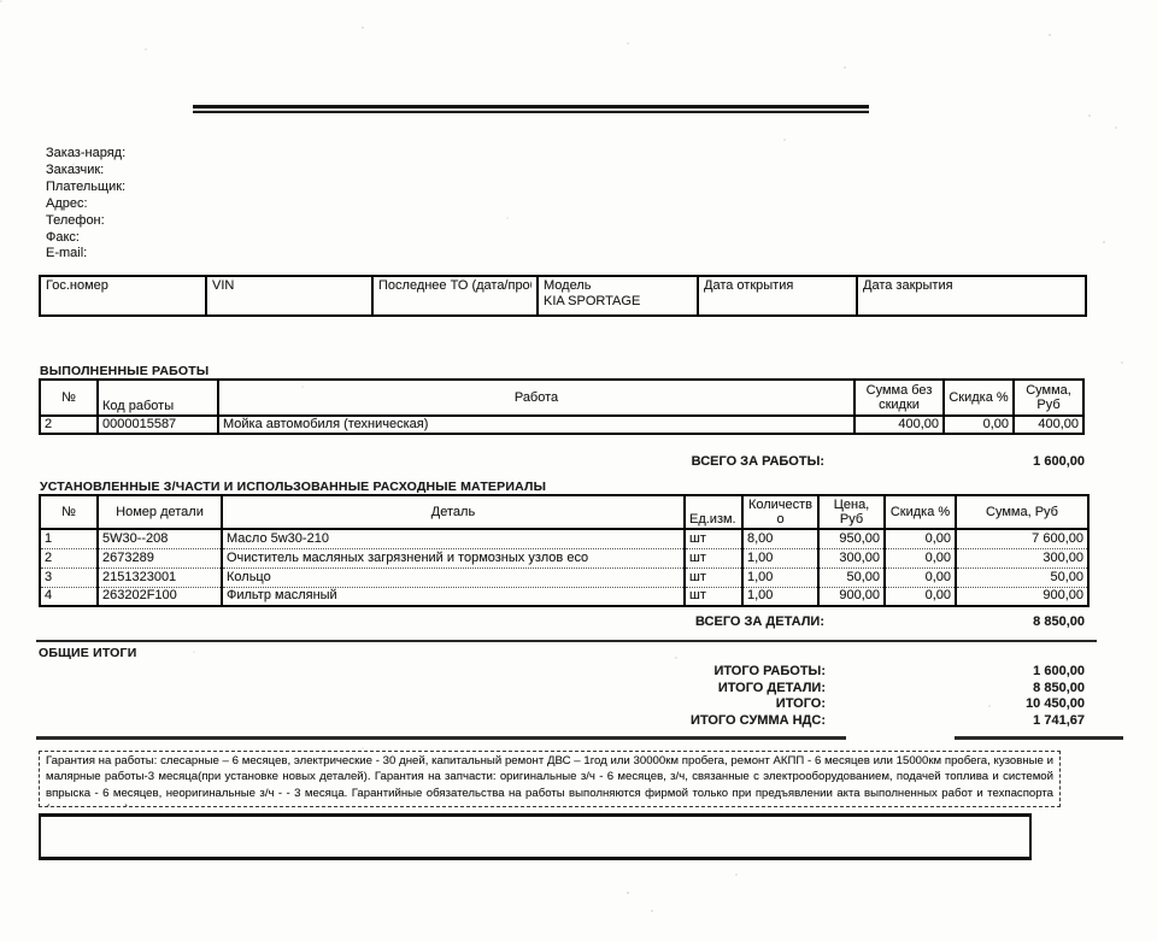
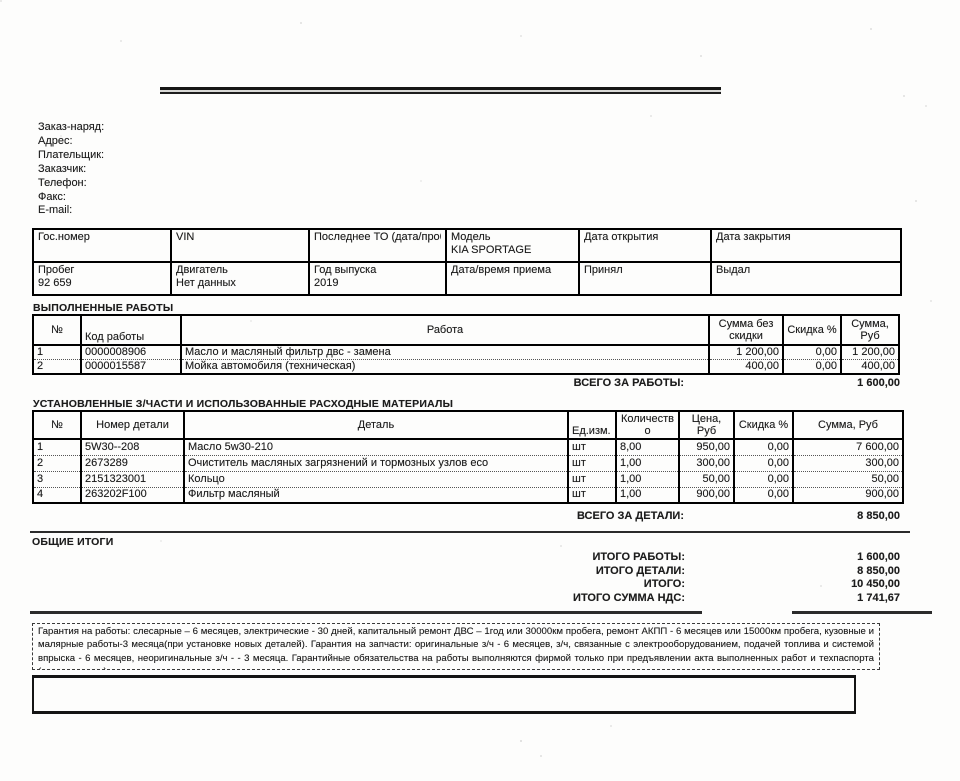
  Заказ-наряд:
- Заказчик:
+ Адрес:
  Плательщик:
- Адрес:
+ Заказчик:
  Телефон:
  Факс:
  E-mail:
  	Гос.номер	VIN	Последнее ТО (дата/про	Модель KIA SPORTAGE	Дата открытия	Дата закрытия
+ 	Пробег 92 659	Двигатель Нет данных	Год выпуска 2019	Дата/время приема	Принял	Выдал
  ВЫПОЛНЕННЫЕ РАБОТЫ
  №	Код работы	Работа	Сумма без скидки	Скидка %	Сумма, Руб
+ 1	0000008906	Масло и масляный фильтр двс - замена	1 200,00	0,00	1 200,00
  2	0000015587	Мойка автомобиля (техническая)	400,00	0,00	400,00
  ВСЕГО ЗА РАБОТЫ:
  1 600,00
  УСТАНОВЛЕННЫЕ З/ЧАСТИ И ИСПОЛЬЗОВАННЫЕ РАСХОДНЫЕ МАТЕРИАЛЫ
  №	Номер детали	Деталь	Ед.изм.	Количество	Цена, Руб	Скидка %	Сумма, Руб
  1	5W30--208	Масло 5w30-210	шт	8,00	950,00	0,00	7 600,00
  2	2673289	Очиститель масляных загрязнений и тормозных узлов eco	шт	1,00	300,00	0,00	300,00
  3	2151323001	Кольцо	шт	1,00	50,00	0,00	50,00
  4	263202F100	Фильтр масляный	шт	1,00	900,00	0,00	900,00
  ВСЕГО ЗА ДЕТАЛИ:
  8 850,00
  ОБЩИЕ ИТОГИ
  ИТОГО РАБОТЫ:
  1 600,00
  ИТОГО ДЕТАЛИ:
  8 850,00
  ИТОГО:
  10 450,00
  ИТОГО СУММА НДС:
  1 741,67
  Гарантия на работы: слесарные – 6 месяцев, электрические - 30 дней, капитальный ремонт ДВС – 1год или 30000км пробега, ремонт АКПП - 6 месяцев или 15000км пробега, кузовные и малярные работы-3 месяца(при установке новых деталей). Гарантия на запчасти: оригинальные з/ч - 6 месяцев, з/ч, связанные с электрооборудованием, подачей топлива и системой впрыска - 6 месяцев, неоригинальные з/ч - - 3 месяца. Гарантийные обязательства на работы выполняются фирмой только при предъявлении акта выполненных работ и техпаспорта
